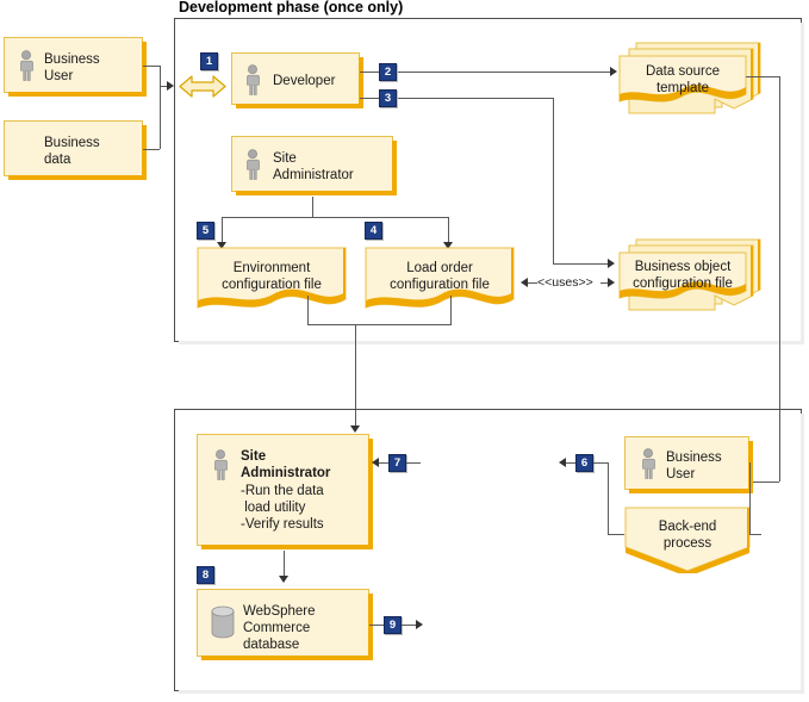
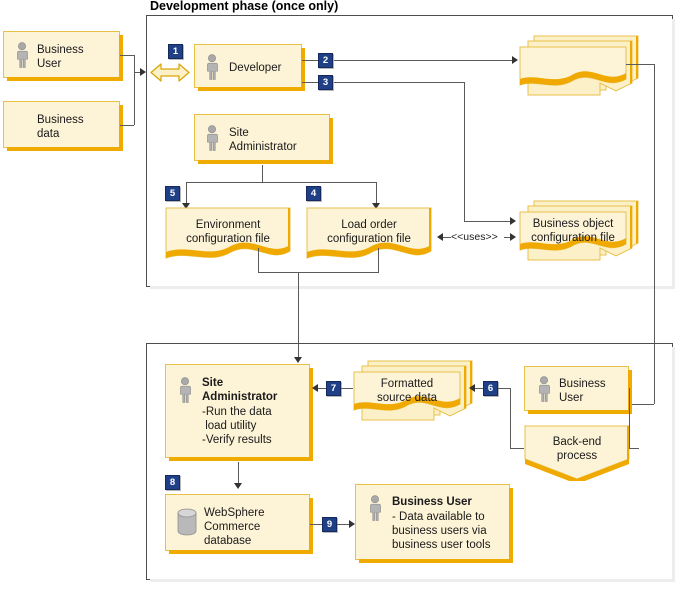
  Development phase (once only)
  Business
  User
  Business
  data
  Developer
  1
  2
  3
- Data source
- template
  Site
  Administrator
  5
  4
  Environment
  configuration file
  Load order
  configuration file
  <<uses>>
  Business object
  configuration file
  Site
  Administrator
  -Run the data
  load utility
  -Verify results
  7
+ Formatted
+ source data
  6
  Business
  User
  Back-end
  process
  8
  WebSphere
  Commerce
  database
  9
+ Business User
+ - Data available to
+ business users via
+ business user tools
